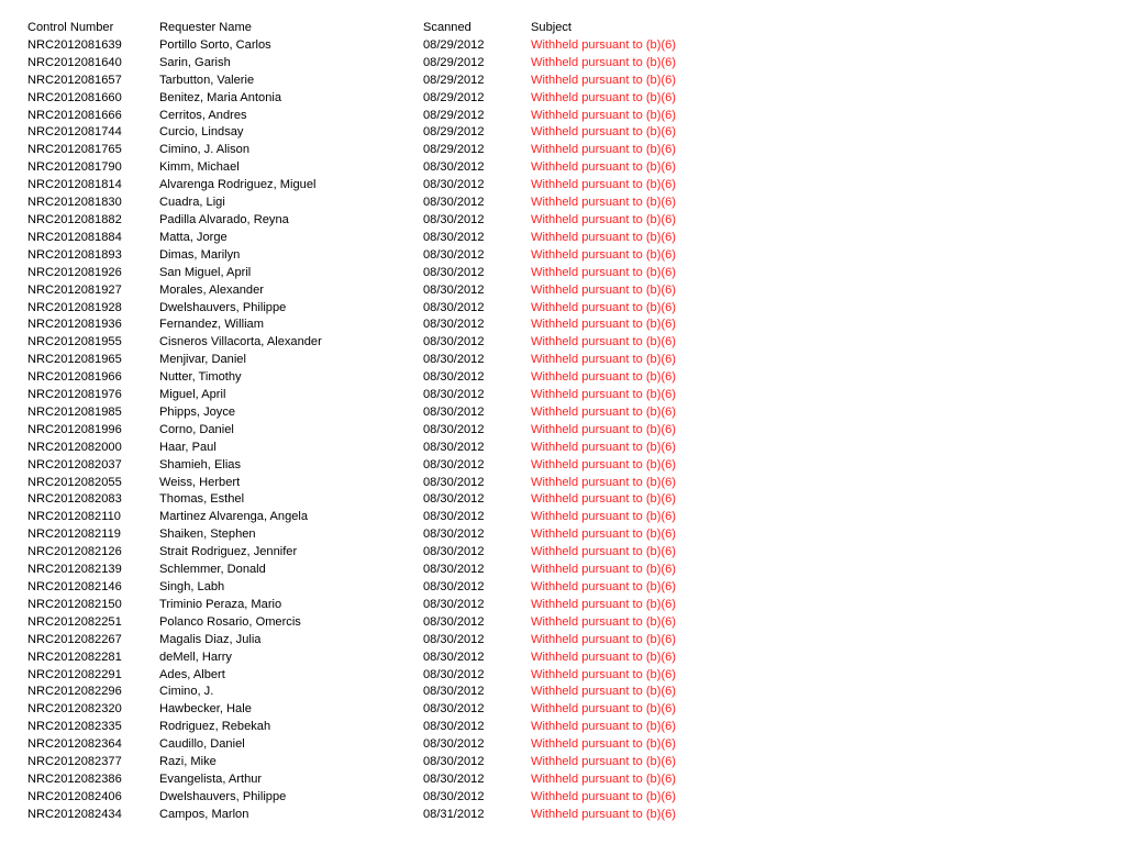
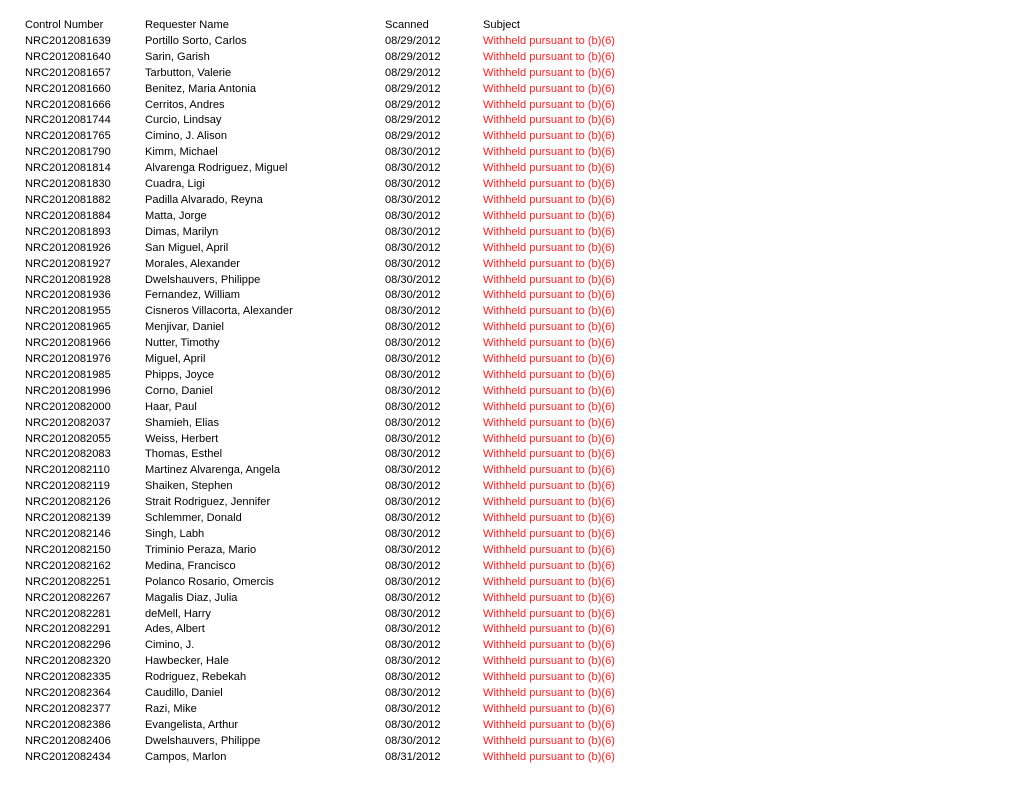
  Control Number	Requester Name	Scanned	Subject
  NRC2012081639	Portillo Sorto, Carlos	08/29/2012	Withheld pursuant to (b)(6)
  NRC2012081640	Sarin, Garish	08/29/2012	Withheld pursuant to (b)(6)
  NRC2012081657	Tarbutton, Valerie	08/29/2012	Withheld pursuant to (b)(6)
  NRC2012081660	Benitez, Maria Antonia	08/29/2012	Withheld pursuant to (b)(6)
  NRC2012081666	Cerritos, Andres	08/29/2012	Withheld pursuant to (b)(6)
  NRC2012081744	Curcio, Lindsay	08/29/2012	Withheld pursuant to (b)(6)
  NRC2012081765	Cimino, J. Alison	08/29/2012	Withheld pursuant to (b)(6)
  NRC2012081790	Kimm, Michael	08/30/2012	Withheld pursuant to (b)(6)
  NRC2012081814	Alvarenga Rodriguez, Miguel	08/30/2012	Withheld pursuant to (b)(6)
  NRC2012081830	Cuadra, Ligi	08/30/2012	Withheld pursuant to (b)(6)
  NRC2012081882	Padilla Alvarado, Reyna	08/30/2012	Withheld pursuant to (b)(6)
  NRC2012081884	Matta, Jorge	08/30/2012	Withheld pursuant to (b)(6)
  NRC2012081893	Dimas, Marilyn	08/30/2012	Withheld pursuant to (b)(6)
  NRC2012081926	San Miguel, April	08/30/2012	Withheld pursuant to (b)(6)
  NRC2012081927	Morales, Alexander	08/30/2012	Withheld pursuant to (b)(6)
  NRC2012081928	Dwelshauvers, Philippe	08/30/2012	Withheld pursuant to (b)(6)
  NRC2012081936	Fernandez, William	08/30/2012	Withheld pursuant to (b)(6)
  NRC2012081955	Cisneros Villacorta, Alexander	08/30/2012	Withheld pursuant to (b)(6)
  NRC2012081965	Menjivar, Daniel	08/30/2012	Withheld pursuant to (b)(6)
  NRC2012081966	Nutter, Timothy	08/30/2012	Withheld pursuant to (b)(6)
  NRC2012081976	Miguel, April	08/30/2012	Withheld pursuant to (b)(6)
  NRC2012081985	Phipps, Joyce	08/30/2012	Withheld pursuant to (b)(6)
  NRC2012081996	Corno, Daniel	08/30/2012	Withheld pursuant to (b)(6)
  NRC2012082000	Haar, Paul	08/30/2012	Withheld pursuant to (b)(6)
  NRC2012082037	Shamieh, Elias	08/30/2012	Withheld pursuant to (b)(6)
  NRC2012082055	Weiss, Herbert	08/30/2012	Withheld pursuant to (b)(6)
  NRC2012082083	Thomas, Esthel	08/30/2012	Withheld pursuant to (b)(6)
  NRC2012082110	Martinez Alvarenga, Angela	08/30/2012	Withheld pursuant to (b)(6)
  NRC2012082119	Shaiken, Stephen	08/30/2012	Withheld pursuant to (b)(6)
  NRC2012082126	Strait Rodriguez, Jennifer	08/30/2012	Withheld pursuant to (b)(6)
  NRC2012082139	Schlemmer, Donald	08/30/2012	Withheld pursuant to (b)(6)
  NRC2012082146	Singh, Labh	08/30/2012	Withheld pursuant to (b)(6)
  NRC2012082150	Triminio Peraza, Mario	08/30/2012	Withheld pursuant to (b)(6)
+ NRC2012082162	Medina, Francisco	08/30/2012	Withheld pursuant to (b)(6)
  NRC2012082251	Polanco Rosario, Omercis	08/30/2012	Withheld pursuant to (b)(6)
  NRC2012082267	Magalis Diaz, Julia	08/30/2012	Withheld pursuant to (b)(6)
  NRC2012082281	deMell, Harry	08/30/2012	Withheld pursuant to (b)(6)
  NRC2012082291	Ades, Albert	08/30/2012	Withheld pursuant to (b)(6)
  NRC2012082296	Cimino, J.	08/30/2012	Withheld pursuant to (b)(6)
  NRC2012082320	Hawbecker, Hale	08/30/2012	Withheld pursuant to (b)(6)
  NRC2012082335	Rodriguez, Rebekah	08/30/2012	Withheld pursuant to (b)(6)
  NRC2012082364	Caudillo, Daniel	08/30/2012	Withheld pursuant to (b)(6)
  NRC2012082377	Razi, Mike	08/30/2012	Withheld pursuant to (b)(6)
  NRC2012082386	Evangelista, Arthur	08/30/2012	Withheld pursuant to (b)(6)
  NRC2012082406	Dwelshauvers, Philippe	08/30/2012	Withheld pursuant to (b)(6)
  NRC2012082434	Campos, Marlon	08/31/2012	Withheld pursuant to (b)(6)
